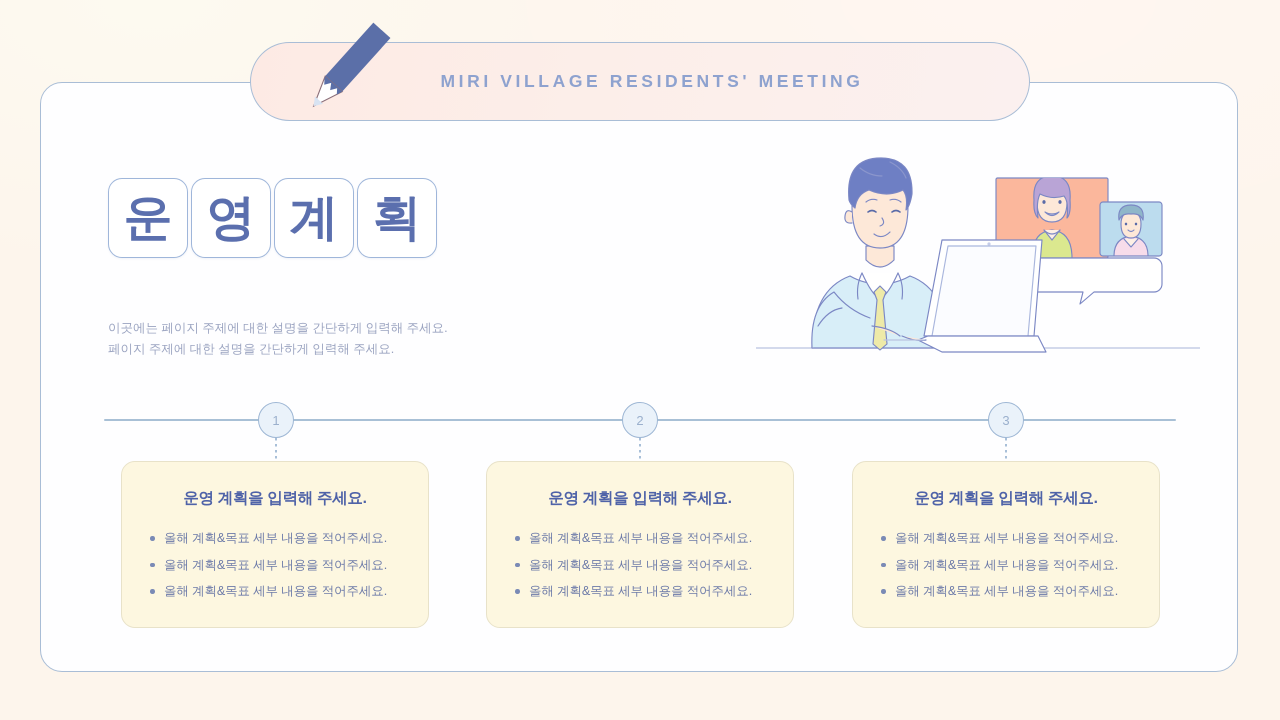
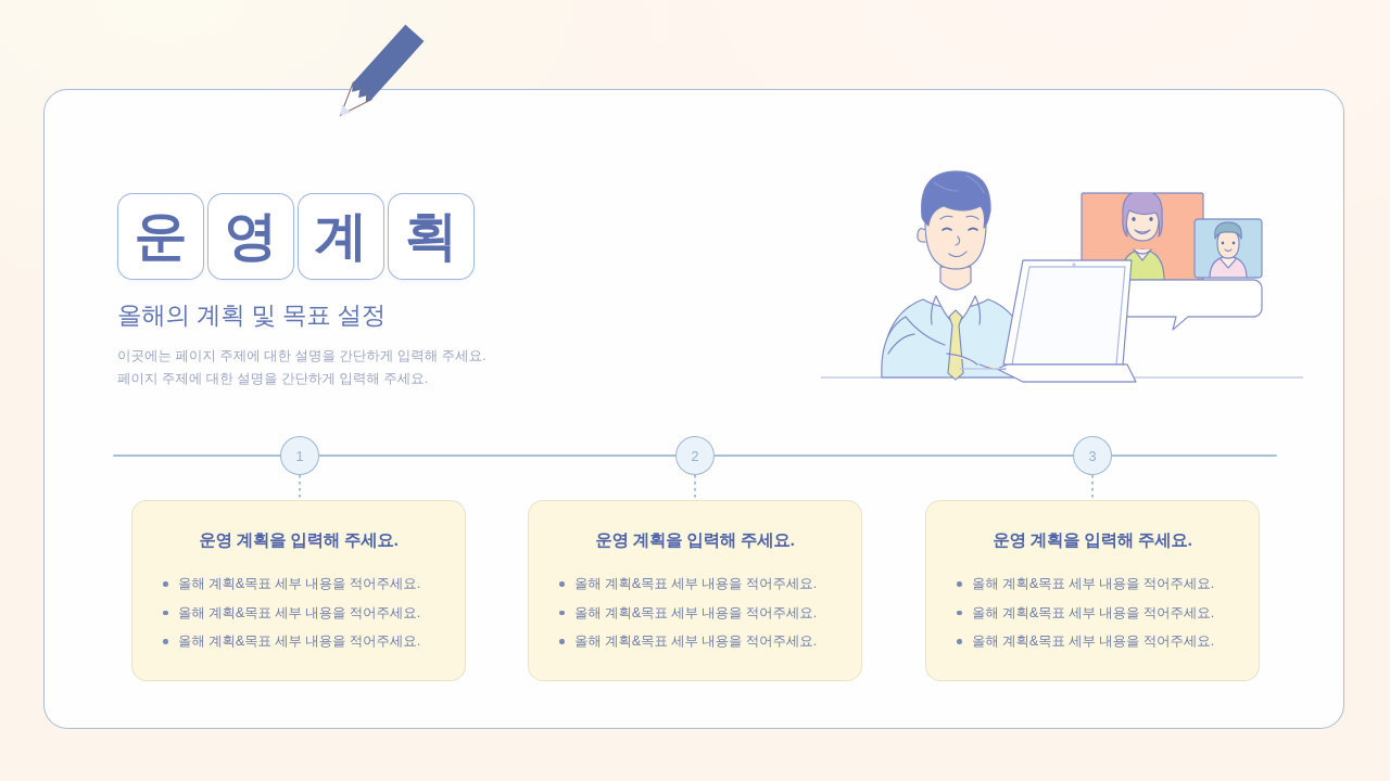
- MIRI VILLAGE RESIDENTS' MEETING
  운
  영
  계
  획
+ 올해의 계획 및 목표 설정
  이곳에는 페이지 주제에 대한 설명을 간단하게 입력해 주세요.
  페이지 주제에 대한 설명을 간단하게 입력해 주세요.
  1
  2
  3
  운영 계획을 입력해 주세요.
  올해 계획&목표 세부 내용을 적어주세요.
  올해 계획&목표 세부 내용을 적어주세요.
  올해 계획&목표 세부 내용을 적어주세요.
  운영 계획을 입력해 주세요.
  올해 계획&목표 세부 내용을 적어주세요.
  올해 계획&목표 세부 내용을 적어주세요.
  올해 계획&목표 세부 내용을 적어주세요.
  운영 계획을 입력해 주세요.
  올해 계획&목표 세부 내용을 적어주세요.
  올해 계획&목표 세부 내용을 적어주세요.
  올해 계획&목표 세부 내용을 적어주세요.
